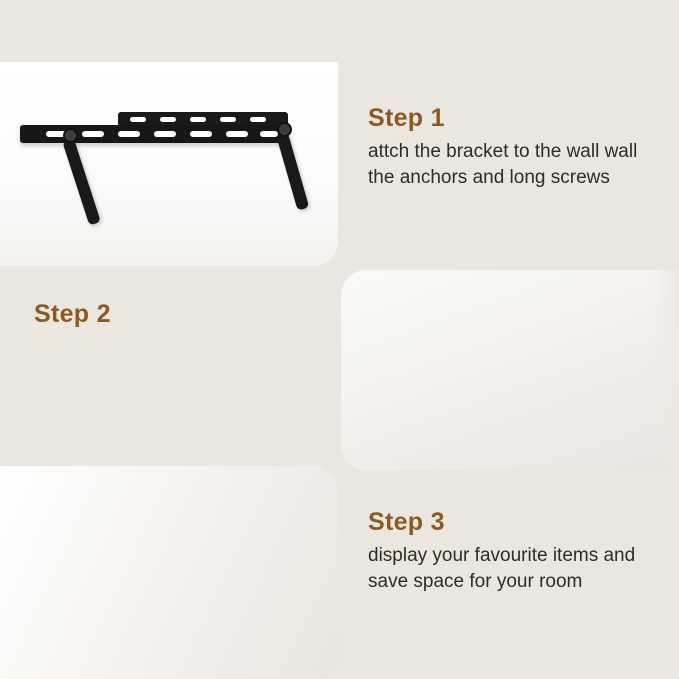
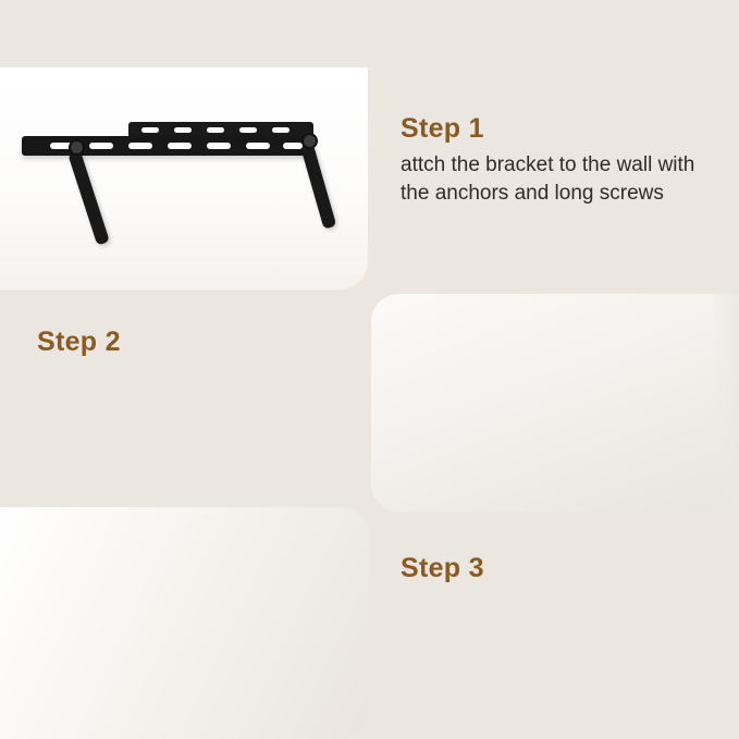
  Step 1
- attch the bracket to the wall wall the anchors and long screws
+ attch the bracket to the wall with the anchors and long screws
  Step 2
  Step 3
- display your favourite items and save space for your room
